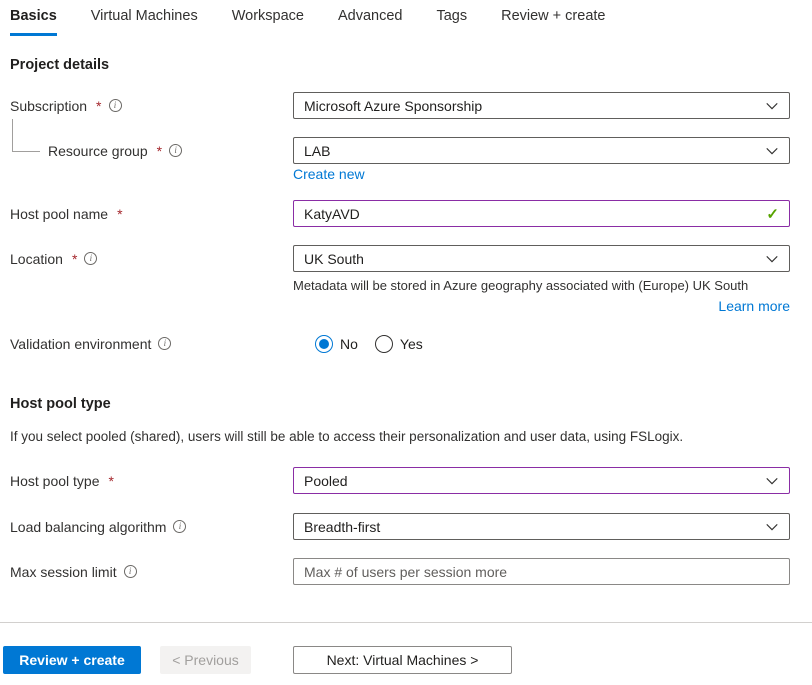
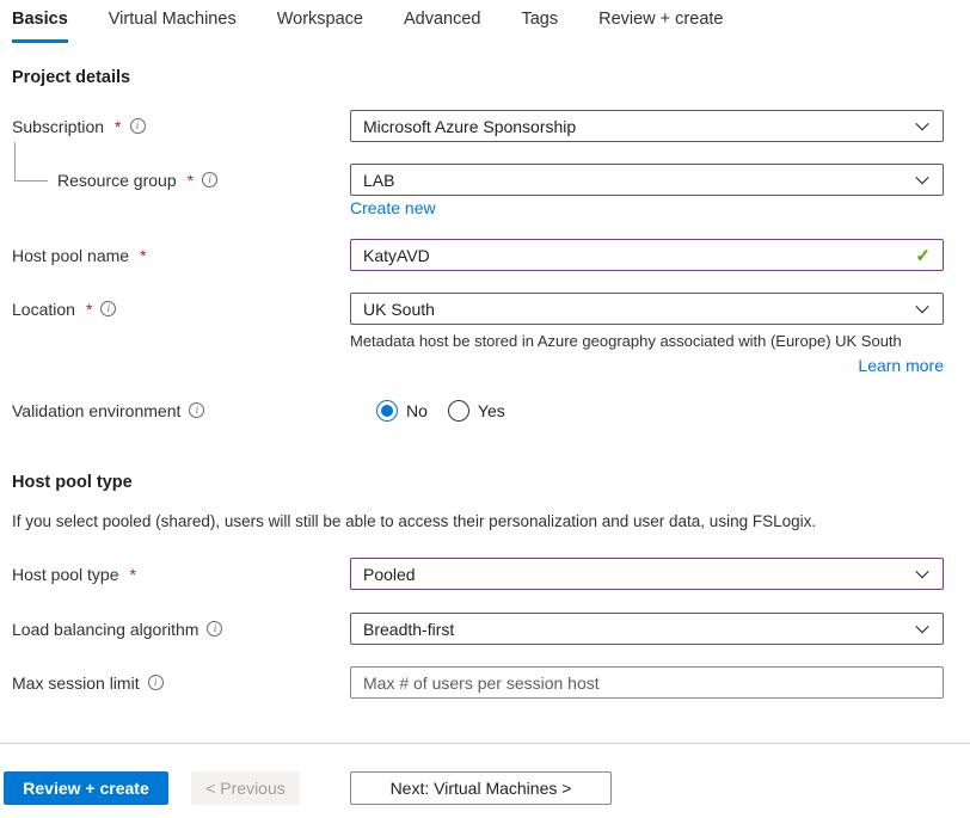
  Basics
  Virtual Machines
  Workspace
  Advanced
  Tags
  Review + create
  Project details
  Subscription
  *
  i
  Microsoft Azure Sponsorship
  Resource group
  *
  i
  LAB
  Create new
  Host pool name
  *
  KatyAVD
  ✓
  Location
  *
  i
  UK South
- Metadata will be stored in Azure geography associated with (Europe) UK South
+ Metadata host be stored in Azure geography associated with (Europe) UK South
  Learn more
  Validation environment
  i
  No
  Yes
  Host pool type
  If you select pooled (shared), users will still be able to access their personalization and user data, using FSLogix.
  Host pool type
  *
  Pooled
  Load balancing algorithm
  i
  Breadth-first
  Max session limit
  i
- Max # of users per session more
+ Max # of users per session host
  Review + create
  < Previous
  Next: Virtual Machines >
